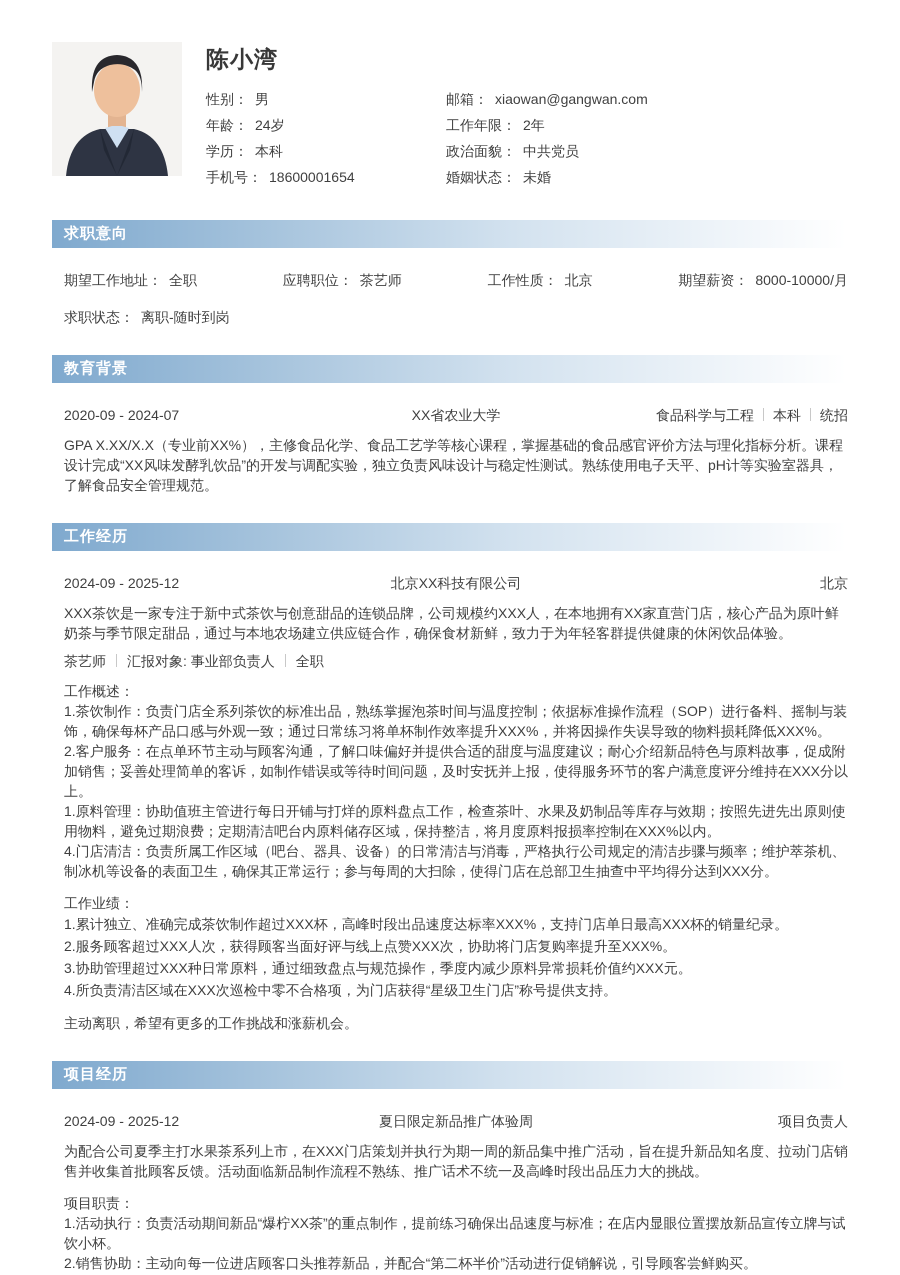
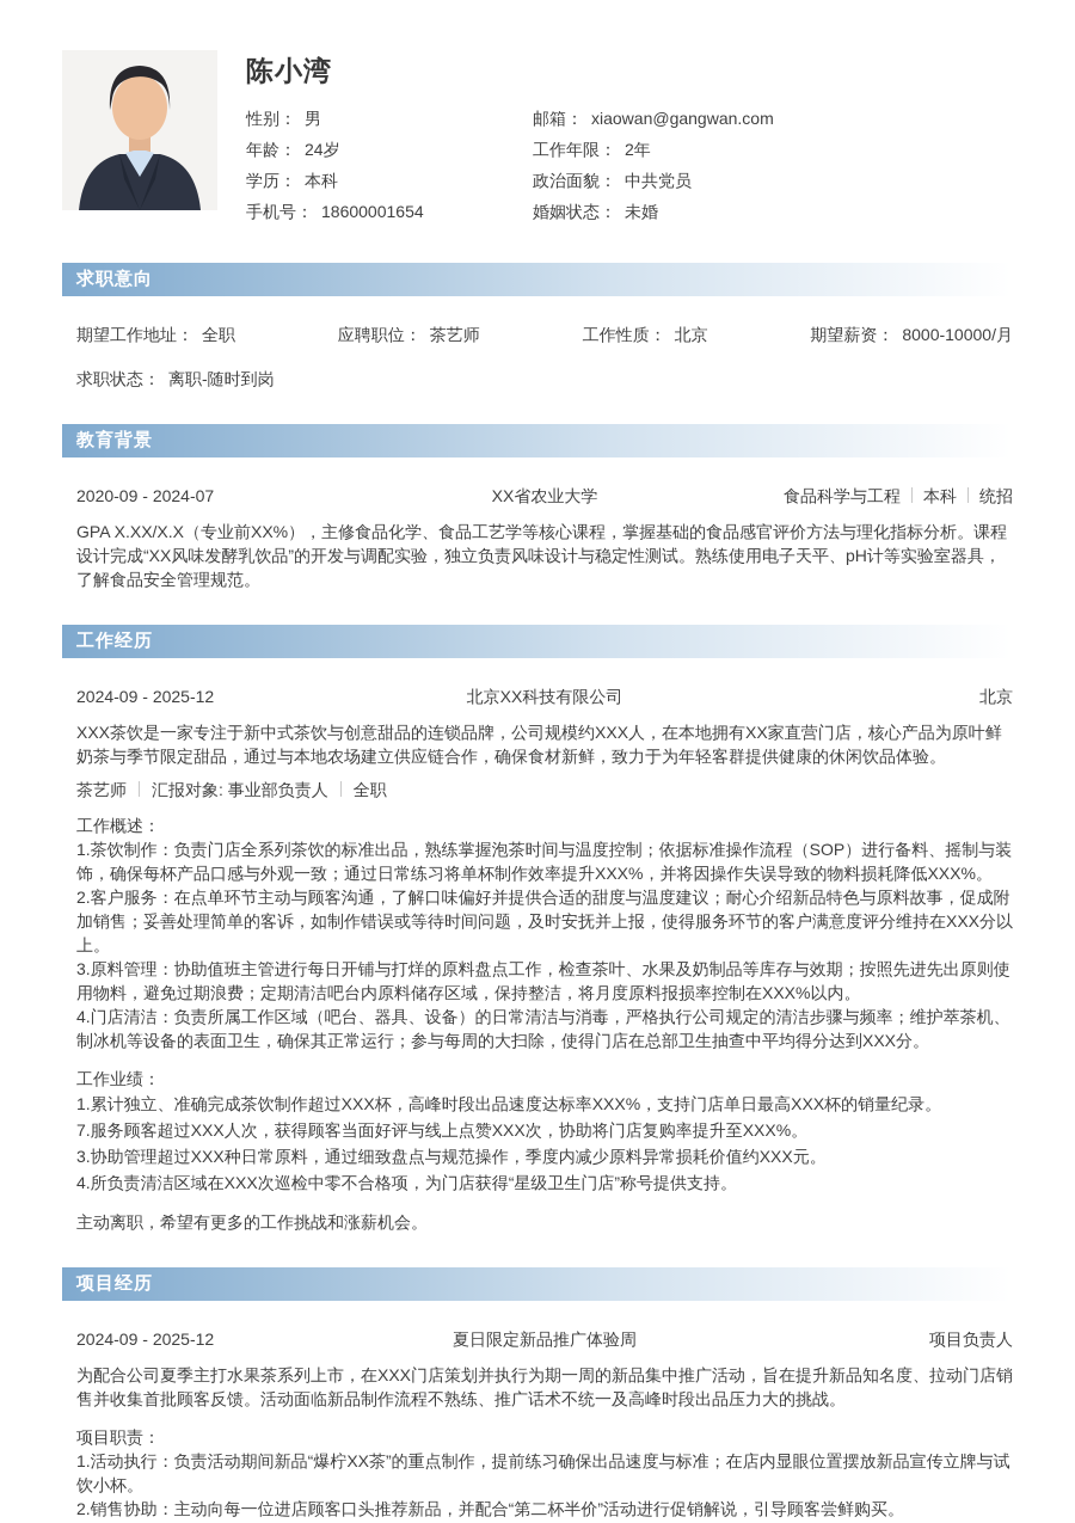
  陈小湾
  性别： 男
  年龄： 24岁
  学历： 本科
  手机号： 18600001654
  邮箱： xiaowan@gangwan.com
  工作年限： 2年
  政治面貌： 中共党员
  婚姻状态： 未婚
  求职意向
  期望工作地址： 全职
  应聘职位： 茶艺师
  工作性质： 北京
  期望薪资： 8000-10000/月
  求职状态： 离职-随时到岗
  教育背景
  2020-09 - 2024-07
  XX省农业大学
  食品科学与工程 本科 统招
  GPA X.XX/X.X（专业前XX%），主修食品化学、食品工艺学等核心课程，掌握基础的食品感官评价方法与理化指标分析。课程设计完成“XX风味发酵乳饮品”的开发与调配实验，独立负责风味设计与稳定性测试。熟练使用电子天平、pH计等实验室器具，了解食品安全管理规范。
  工作经历
  2024-09 - 2025-12
  北京XX科技有限公司
  北京
  XXX茶饮是一家专注于新中式茶饮与创意甜品的连锁品牌，公司规模约XXX人，在本地拥有XX家直营门店，核心产品为原叶鲜奶茶与季节限定甜品，通过与本地农场建立供应链合作，确保食材新鲜，致力于为年轻客群提供健康的休闲饮品体验。
  茶艺师 汇报对象: 事业部负责人 全职
  工作概述：
  1.茶饮制作：负责门店全系列茶饮的标准出品，熟练掌握泡茶时间与温度控制；依据标准操作流程（SOP）进行备料、摇制与装饰，确保每杯产品口感与外观一致；通过日常练习将单杯制作效率提升XXX%，并将因操作失误导致的物料损耗降低XXX%。
  2.客户服务：在点单环节主动与顾客沟通，了解口味偏好并提供合适的甜度与温度建议；耐心介绍新品特色与原料故事，促成附加销售；妥善处理简单的客诉，如制作错误或等待时间问题，及时安抚并上报，使得服务环节的客户满意度评分维持在XXX分以上。
- 1.原料管理：协助值班主管进行每日开铺与打烊的原料盘点工作，检查茶叶、水果及奶制品等库存与效期；按照先进先出原则使用物料，避免过期浪费；定期清洁吧台内原料储存区域，保持整洁，将月度原料报损率控制在XXX%以内。
+ 3.原料管理：协助值班主管进行每日开铺与打烊的原料盘点工作，检查茶叶、水果及奶制品等库存与效期；按照先进先出原则使用物料，避免过期浪费；定期清洁吧台内原料储存区域，保持整洁，将月度原料报损率控制在XXX%以内。
  4.门店清洁：负责所属工作区域（吧台、器具、设备）的日常清洁与消毒，严格执行公司规定的清洁步骤与频率；维护萃茶机、制冰机等设备的表面卫生，确保其正常运行；参与每周的大扫除，使得门店在总部卫生抽查中平均得分达到XXX分。
  工作业绩：
  1.累计独立、准确完成茶饮制作超过XXX杯，高峰时段出品速度达标率XXX%，支持门店单日最高XXX杯的销量纪录。
- 2.服务顾客超过XXX人次，获得顾客当面好评与线上点赞XXX次，协助将门店复购率提升至XXX%。
+ 7.服务顾客超过XXX人次，获得顾客当面好评与线上点赞XXX次，协助将门店复购率提升至XXX%。
  3.协助管理超过XXX种日常原料，通过细致盘点与规范操作，季度内减少原料异常损耗价值约XXX元。
  4.所负责清洁区域在XXX次巡检中零不合格项，为门店获得“星级卫生门店”称号提供支持。
  主动离职，希望有更多的工作挑战和涨薪机会。
  项目经历
  2024-09 - 2025-12
  夏日限定新品推广体验周
  项目负责人
  为配合公司夏季主打水果茶系列上市，在XXX门店策划并执行为期一周的新品集中推广活动，旨在提升新品知名度、拉动门店销售并收集首批顾客反馈。活动面临新品制作流程不熟练、推广话术不统一及高峰时段出品压力大的挑战。
  项目职责：
  1.活动执行：负责活动期间新品“爆柠XX茶”的重点制作，提前练习确保出品速度与标准；在店内显眼位置摆放新品宣传立牌与试饮小杯。
  2.销售协助：主动向每一位进店顾客口头推荐新品，并配合“第二杯半价”活动进行促销解说，引导顾客尝鲜购买。
